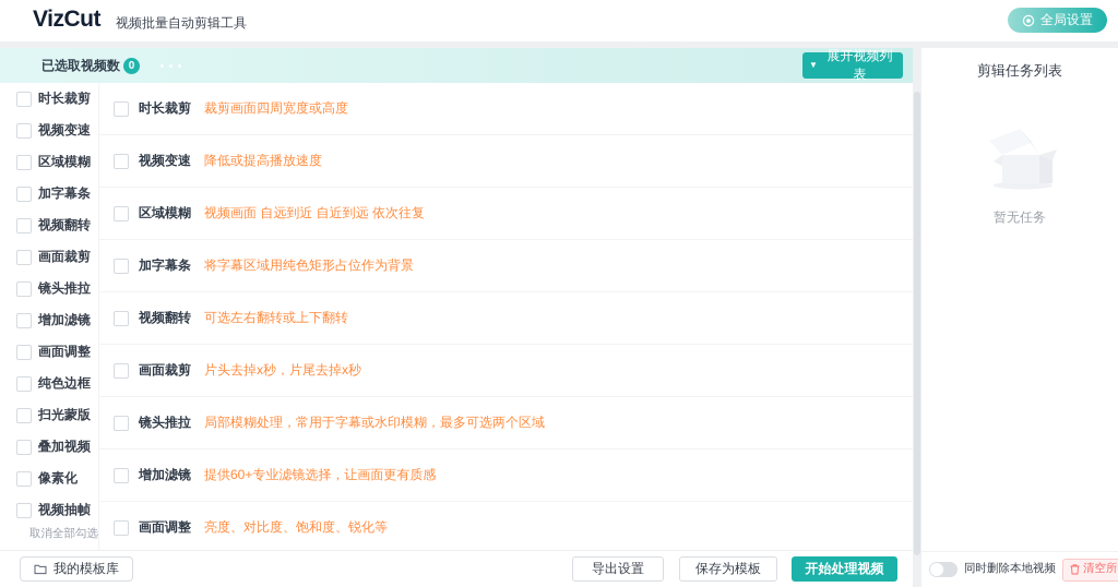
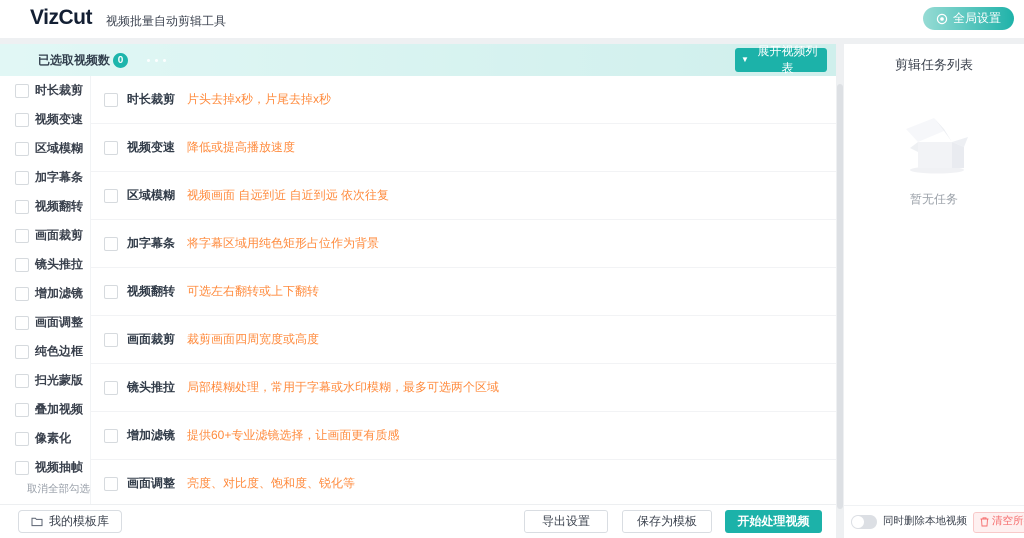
  VizCut
  视频批量自动剪辑工具
  全局设置
  已选取视频数
  0
  ▼
  展开视频列表
  时长裁剪
  视频变速
  区域模糊
  加字幕条
  视频翻转
  画面裁剪
  镜头推拉
  增加滤镜
  画面调整
  纯色边框
  扫光蒙版
  叠加视频
  像素化
  视频抽帧
  取消全部勾选
  时长裁剪
- 裁剪画面四周宽度或高度
+ 片头去掉x秒，片尾去掉x秒
  视频变速
  降低或提高播放速度
  区域模糊
  视频画面 自远到近 自近到远 依次往复
  加字幕条
  将字幕区域用纯色矩形占位作为背景
  视频翻转
  可选左右翻转或上下翻转
  画面裁剪
- 片头去掉x秒，片尾去掉x秒
+ 裁剪画面四周宽度或高度
  镜头推拉
  局部模糊处理，常用于字幕或水印模糊，最多可选两个区域
  增加滤镜
  提供60+专业滤镜选择，让画面更有质感
  画面调整
  亮度、对比度、饱和度、锐化等
  我的模板库
  导出设置
  保存为模板
  开始处理视频
  剪辑任务列表
  暂无任务
  同时删除本地视频
